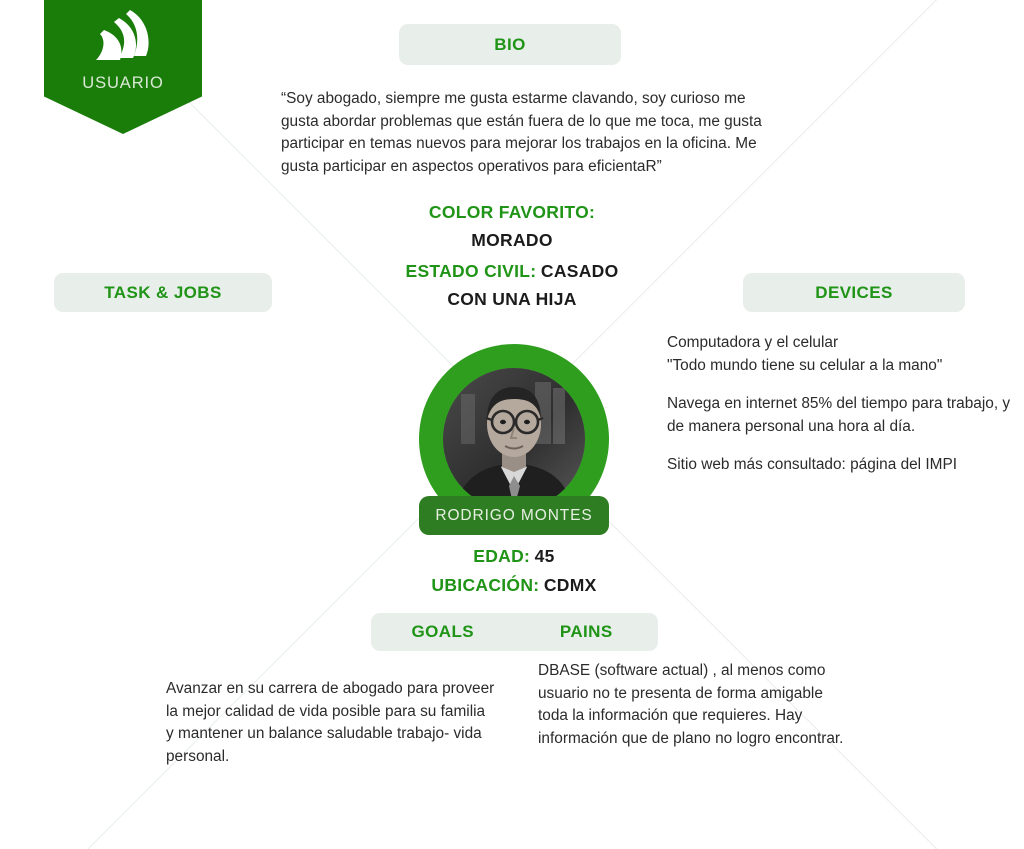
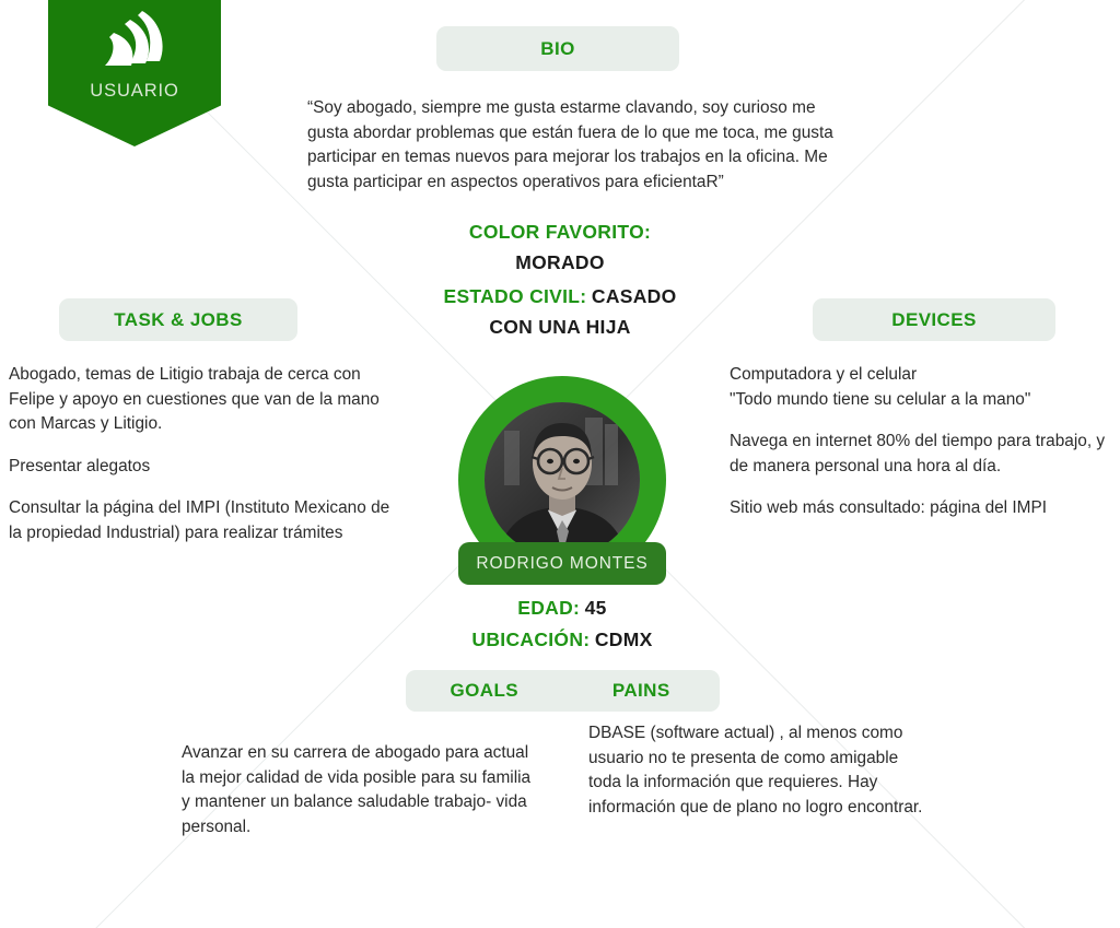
  USUARIO
  BIO
  “Soy abogado, siempre me gusta estarme clavando, soy curioso me gusta abordar problemas que están fuera de lo que me toca, me gusta participar en temas nuevos para mejorar los trabajos en la oficina. Me gusta participar en aspectos operativos para eficientaR”
  COLOR FAVORITO:
  MORADO
  ESTADO CIVIL: CASADO
  CON UNA HIJA
  TASK & JOBS
+ Abogado, temas de Litigio trabaja de cerca con Felipe y apoyo en cuestiones que van de la mano con Marcas y Litigio.
+ Presentar alegatos
+ Consultar la página del IMPI (Instituto Mexicano de la propiedad Industrial) para realizar trámites
  DEVICES
  Computadora y el celular
  "Todo mundo tiene su celular a la mano"
- Navega en internet 85% del tiempo para trabajo, y de manera personal una hora al día.
+ Navega en internet 80% del tiempo para trabajo, y de manera personal una hora al día.
  Sitio web más consultado: página del IMPI
  RODRIGO MONTES
  EDAD: 45
  UBICACIÓN: CDMX
  GOALS
  PAINS
- Avanzar en su carrera de abogado para proveer la mejor calidad de vida posible para su familia y mantener un balance saludable trabajo- vida personal.
+ Avanzar en su carrera de abogado para actual la mejor calidad de vida posible para su familia y mantener un balance saludable trabajo- vida personal.
- DBASE (software actual) , al menos como usuario no te presenta de forma amigable toda la información que requieres. Hay información que de plano no logro encontrar.
+ DBASE (software actual) , al menos como usuario no te presenta de como amigable toda la información que requieres. Hay información que de plano no logro encontrar.
